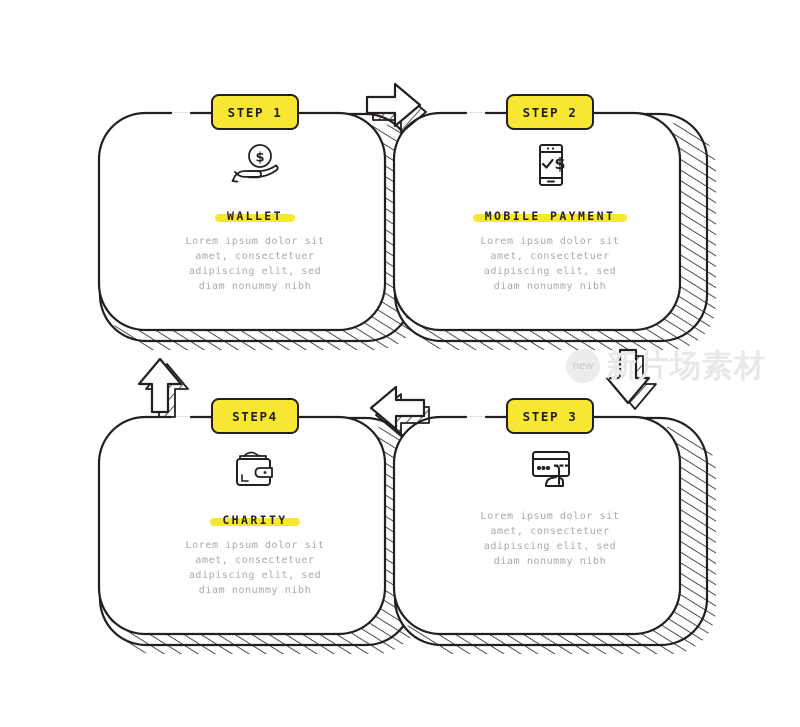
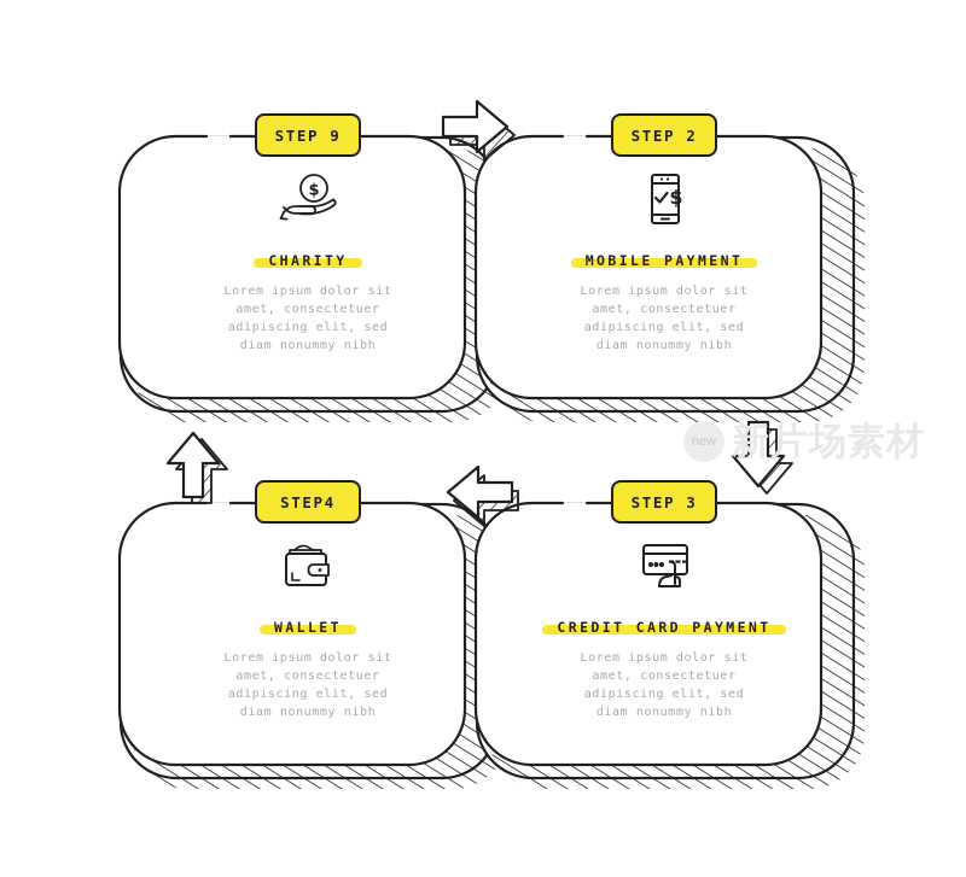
  new
  新片场素材
- STEP 1
+ STEP 9
  $
- WALLET
+ CHARITY
  Lorem ipsum dolor sit
  amet, consectetuer
  adipiscing elit, sed
  diam nonummy nibh
  STEP 2
  $
  MOBILE PAYMENT
  Lorem ipsum dolor sit
  amet, consectetuer
  adipiscing elit, sed
  diam nonummy nibh
  STEP4
- CHARITY
+ WALLET
  Lorem ipsum dolor sit
  amet, consectetuer
  adipiscing elit, sed
  diam nonummy nibh
  STEP 3
+ CREDIT CARD PAYMENT
  Lorem ipsum dolor sit
  amet, consectetuer
  adipiscing elit, sed
  diam nonummy nibh
